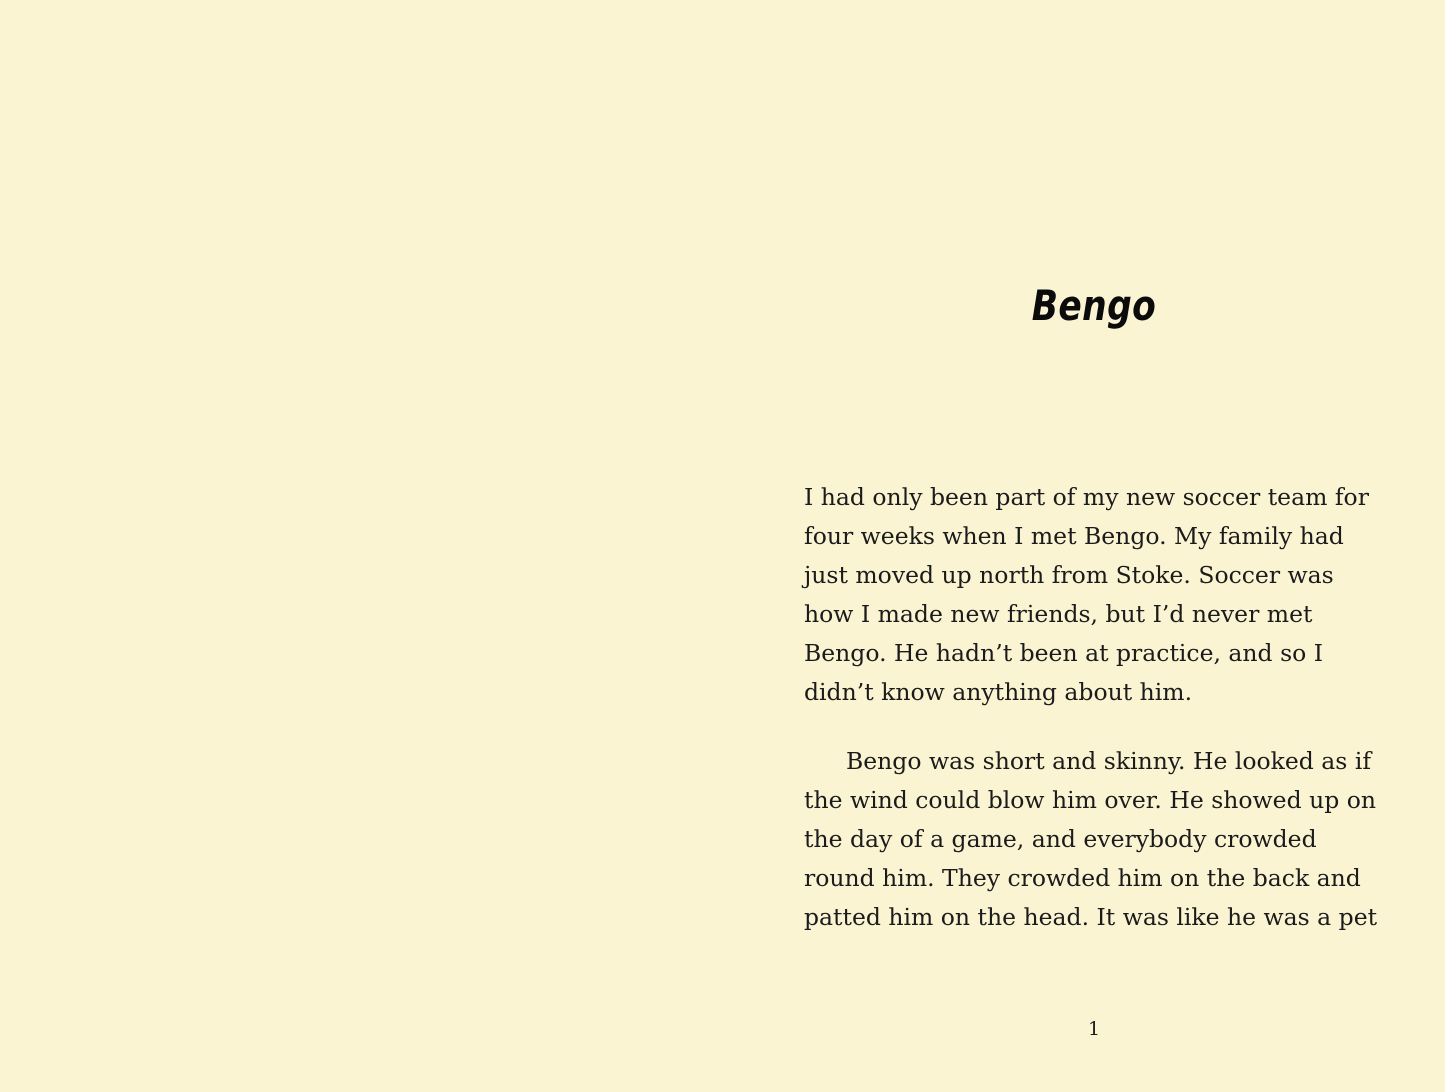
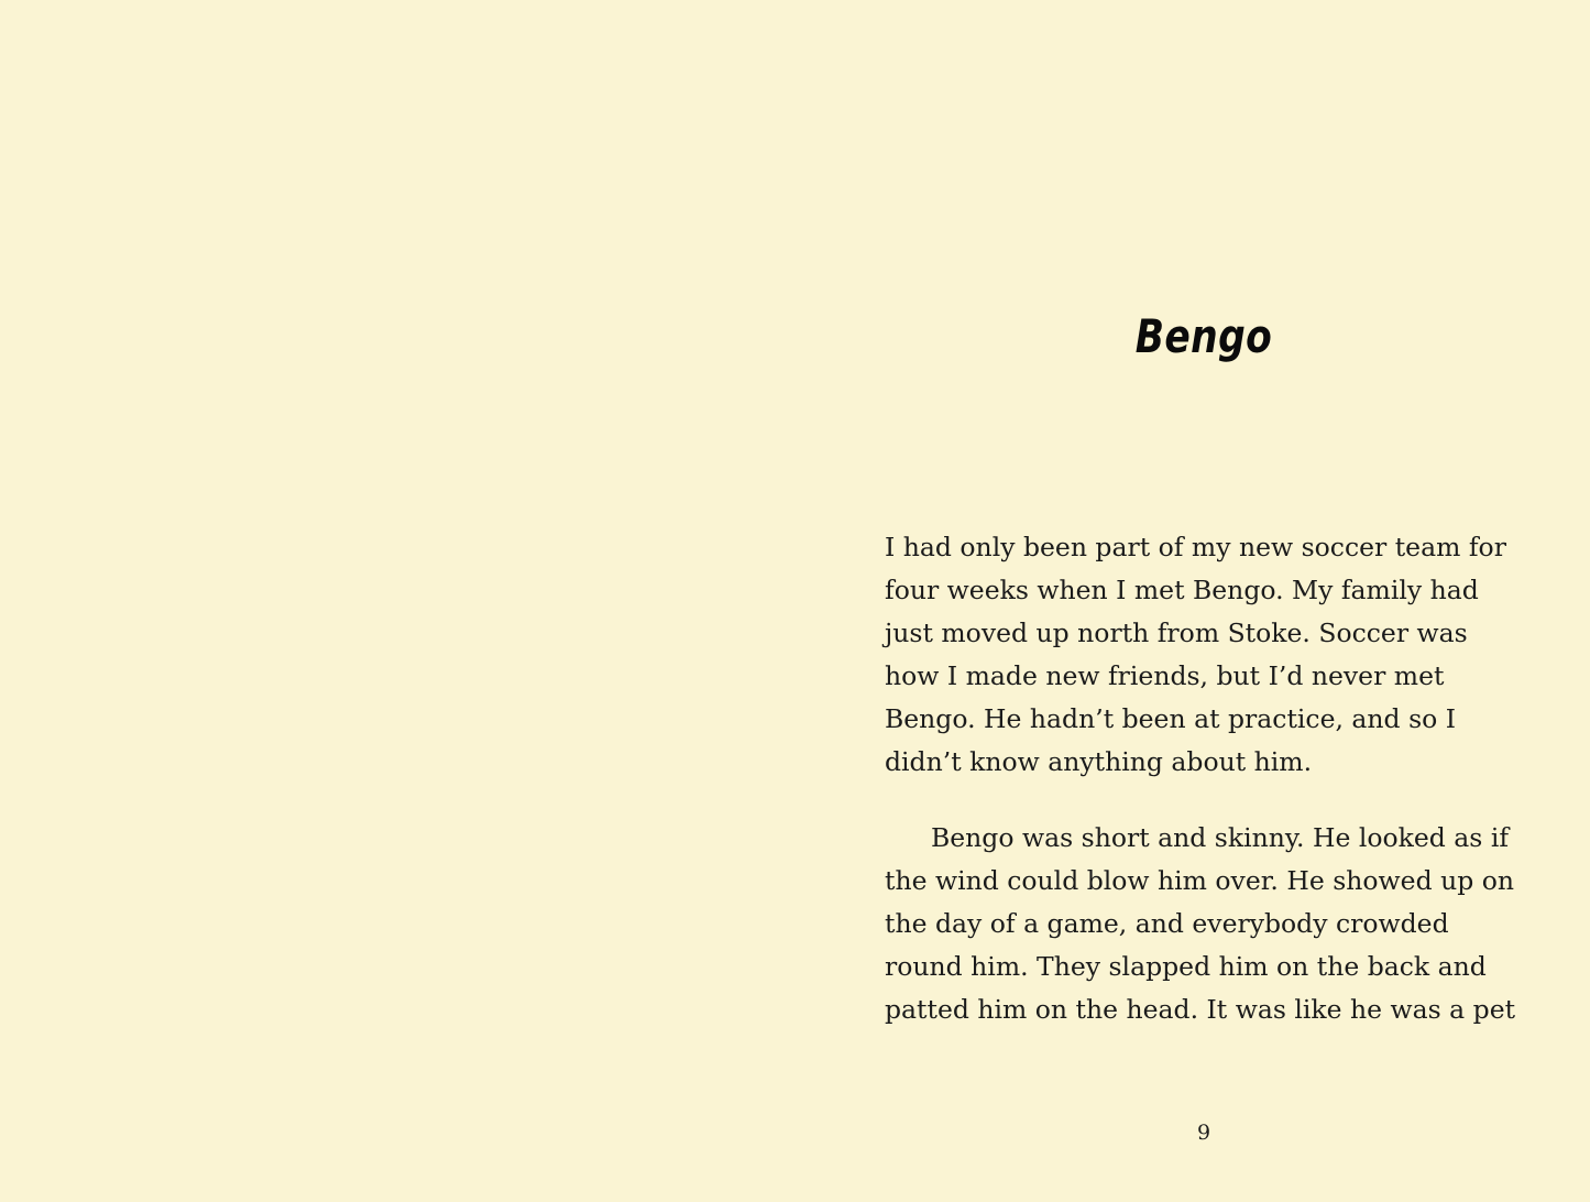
  Bengo
  I had only been part of my new soccer team for four weeks when I met Bengo. My family had just moved up north from Stoke. Soccer was how I made new friends, but I’d never met Bengo. He hadn’t been at practice, and so I didn’t know anything about him.
- Bengo was short and skinny. He looked as if the wind could blow him over. He showed up on the day of a game, and everybody crowded round him. They crowded him on the back and patted him on the head. It was like he was a pet
+ Bengo was short and skinny. He looked as if the wind could blow him over. He showed up on the day of a game, and everybody crowded round him. They slapped him on the back and patted him on the head. It was like he was a pet
- 1
+ 9
